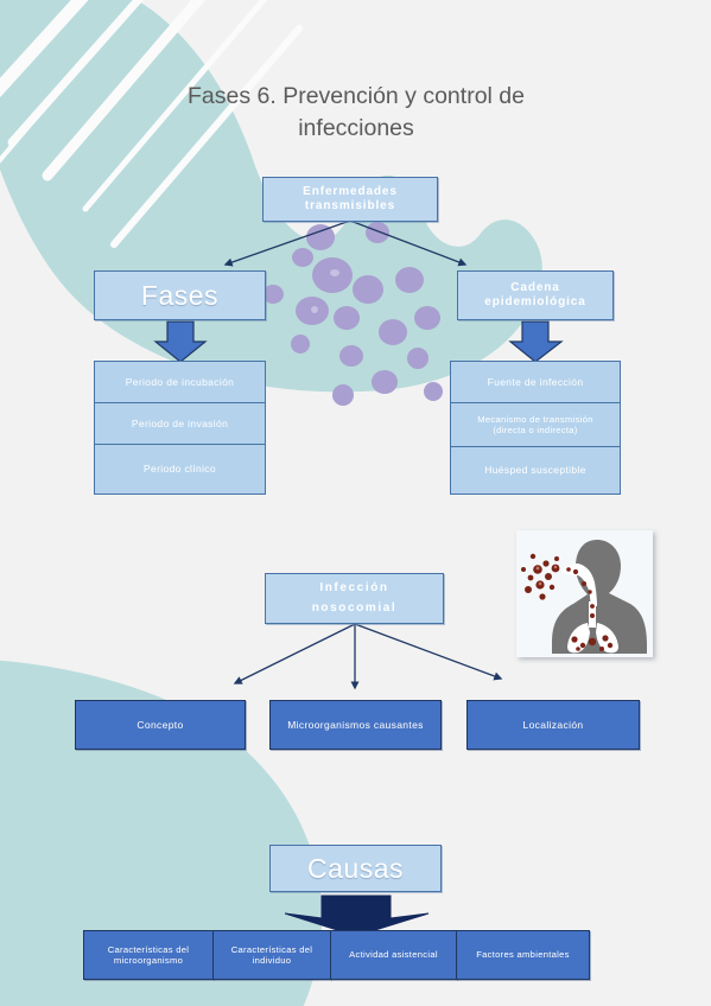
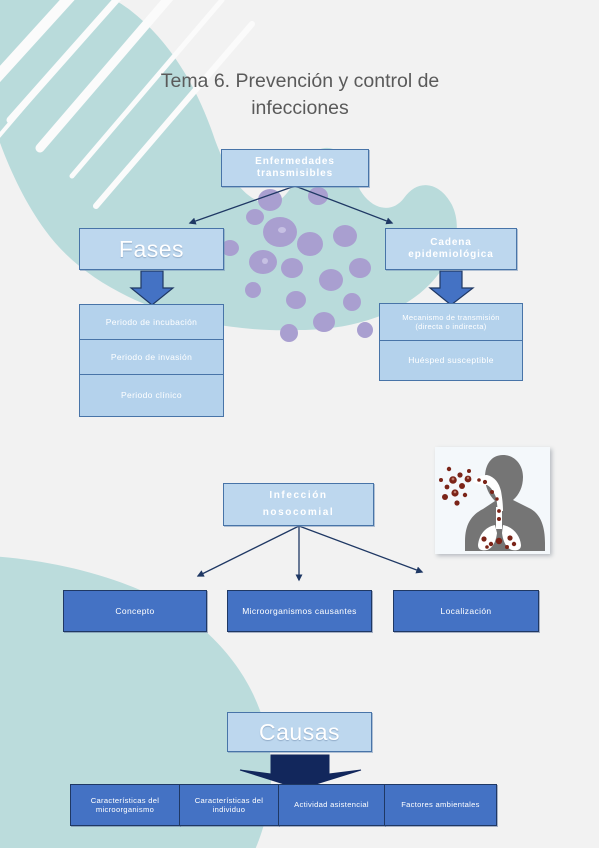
- Fases 6. Prevención y control de
+ Tema 6. Prevención y control de
  infecciones
  Enfermedades
  transmisibles
  Fases
  Periodo de incubación
  Periodo de invasión
  Periodo clínico
  Cadena
  epidemiológica
- Fuente de infección
  Mecanismo de transmisión
  (directa o indirecta)
  Huésped susceptible
  Infección
  nosocomial
  Concepto
  Microorganismos causantes
  Localización
  Causas
  Características del
  microorganismo
  Características del
  individuo
  Actividad asistencial
  Factores ambientales
